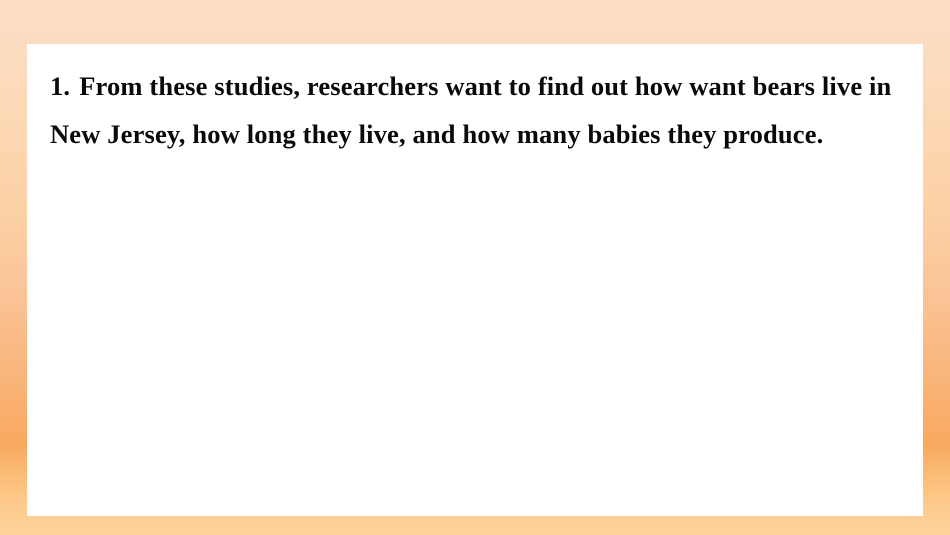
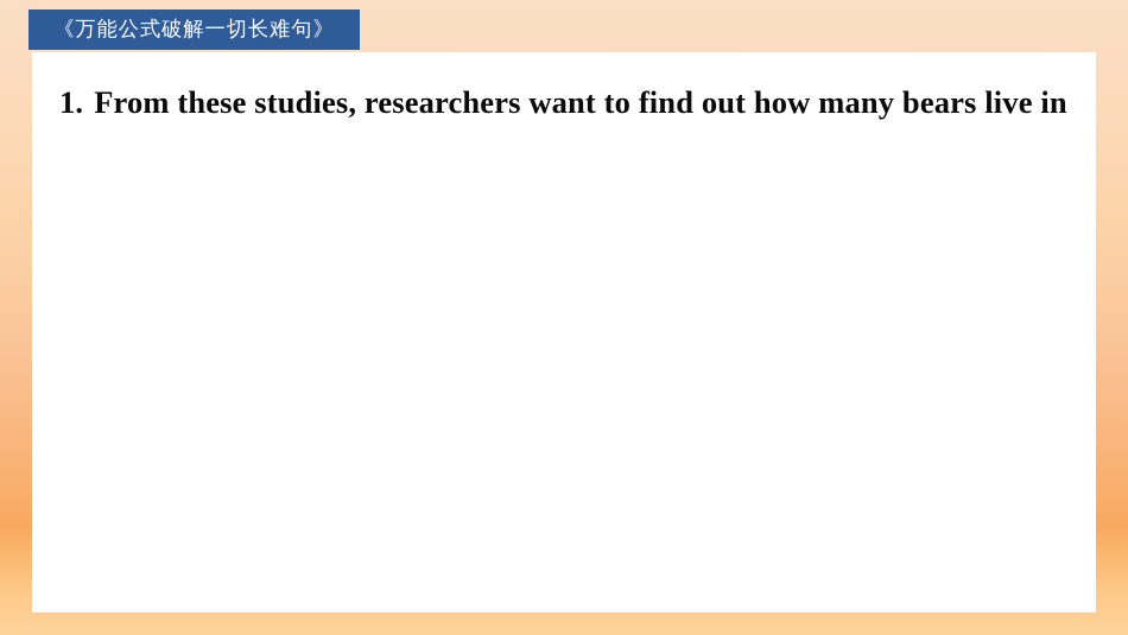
+ 《万能公式破解一切长难句》
- 1. From these studies, researchers want to find out how want bears live in
+ 1. From these studies, researchers want to find out how many bears live in
- New Jersey, how long they live, and how many babies they produce.
